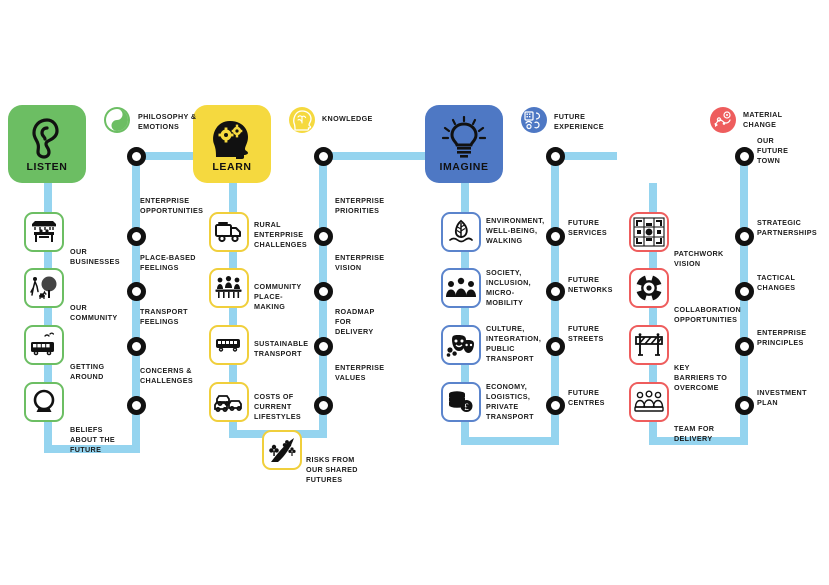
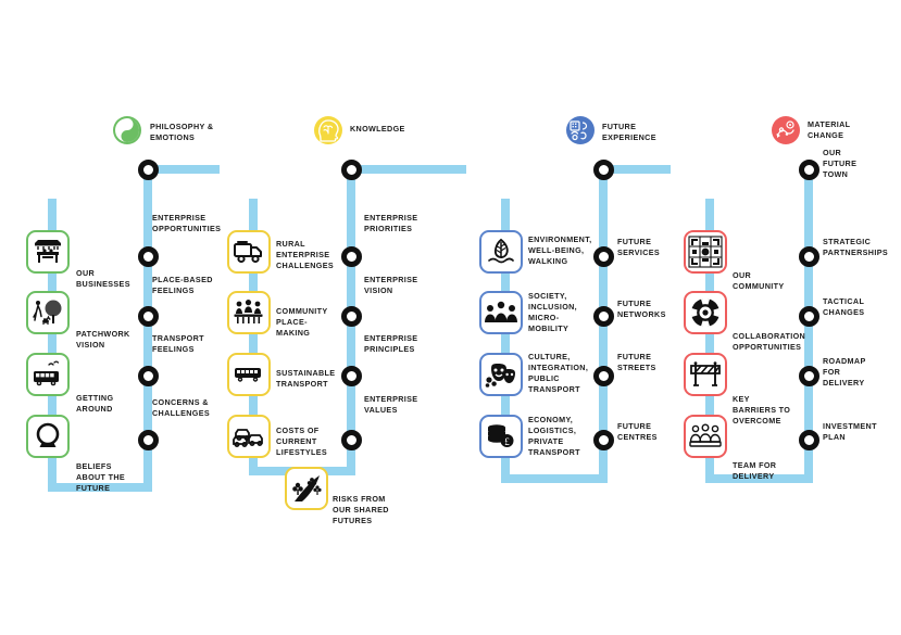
- LISTEN
- LEARN
- IMAGINE
  PHILOSOPHY & EMOTIONS
  KNOWLEDGE
  FUTURE EXPERIENCE
  MATERIAL CHANGE
  OUR BUSINESSES
- OUR COMMUNITY
+ PATCHWORK VISION
  GETTING AROUND
  BELIEFS ABOUT THE FUTURE
  ENTERPRISE OPPORTUNITIES
  PLACE-BASED FEELINGS
  TRANSPORT FEELINGS
  CONCERNS & CHALLENGES
  RURAL ENTERPRISE CHALLENGES
  COMMUNITY PLACE-MAKING
  SUSTAINABLE TRANSPORT
  COSTS OF CURRENT LIFESTYLES
  RISKS FROM OUR SHARED FUTURES
  ENTERPRISE PRIORITIES
  ENTERPRISE VISION
- ROADMAP FOR DELIVERY
+ ENTERPRISE PRINCIPLES
  ENTERPRISE VALUES
  ENVIRONMENT, WELL-BEING, WALKING
  SOCIETY, INCLUSION, MICRO-MOBILITY
  CULTURE, INTEGRATION, PUBLIC TRANSPORT
  £
  ECONOMY, LOGISTICS, PRIVATE TRANSPORT
  FUTURE SERVICES
  FUTURE NETWORKS
  FUTURE STREETS
  FUTURE CENTRES
- PATCHWORK VISION
+ OUR COMMUNITY
  COLLABORATION OPPORTUNITIES
  KEY BARRIERS TO OVERCOME
  TEAM FOR DELIVERY
  OUR FUTURE TOWN
  STRATEGIC PARTNERSHIPS
  TACTICAL CHANGES
- ENTERPRISE PRINCIPLES
+ ROADMAP FOR DELIVERY
  INVESTMENT PLAN
